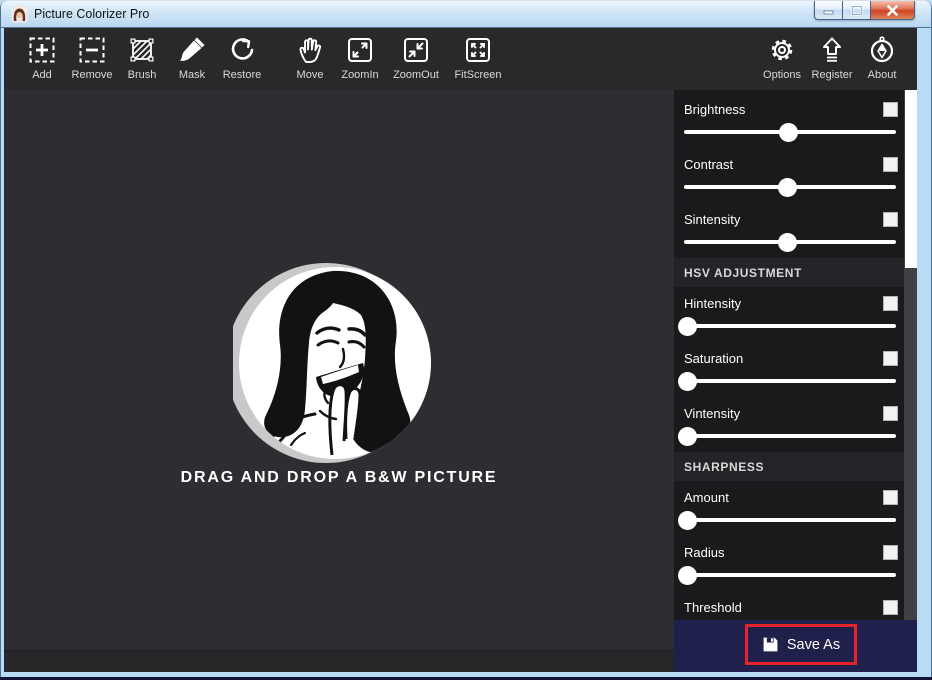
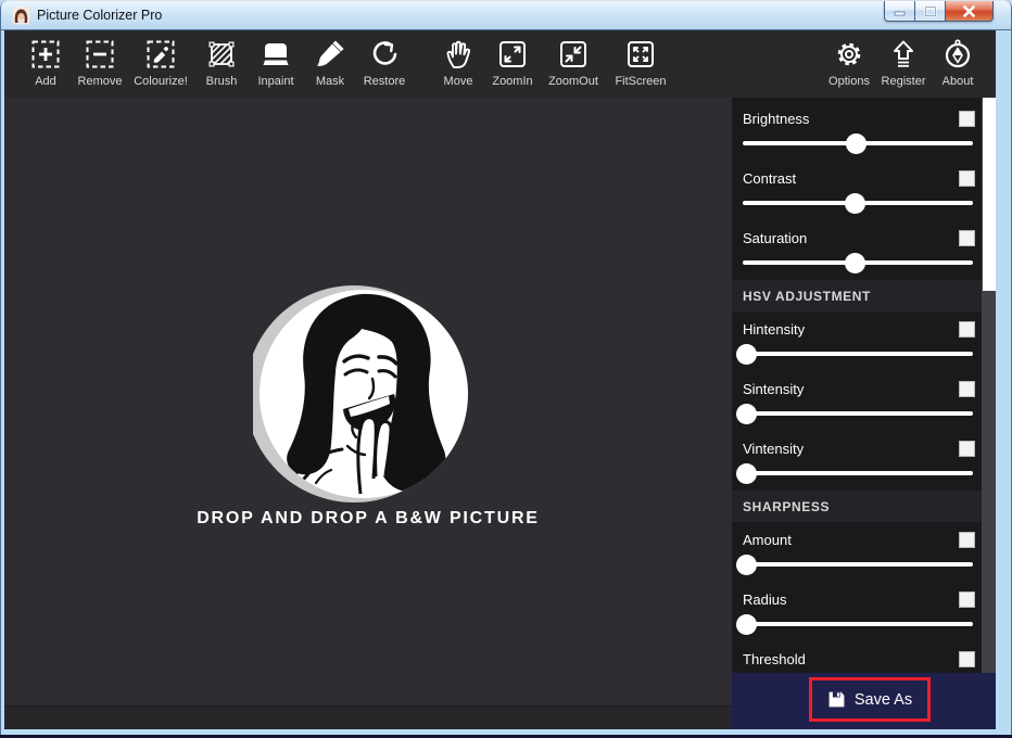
  Picture Colorizer Pro
  Add
  Remove
+ Colourize!
  Brush
+ Inpaint
  Mask
  Restore
  Move
  ZoomIn
  ZoomOut
  FitScreen
  Options
  Register
  About
- DRAG AND DROP A B&W PICTURE
+ DROP AND DROP A B&W PICTURE
  Brightness
  Contrast
- Sintensity
+ Saturation
  HSV ADJUSTMENT
  Hintensity
- Saturation
+ Sintensity
  Vintensity
  SHARPNESS
  Amount
  Radius
  Threshold
  Save As
